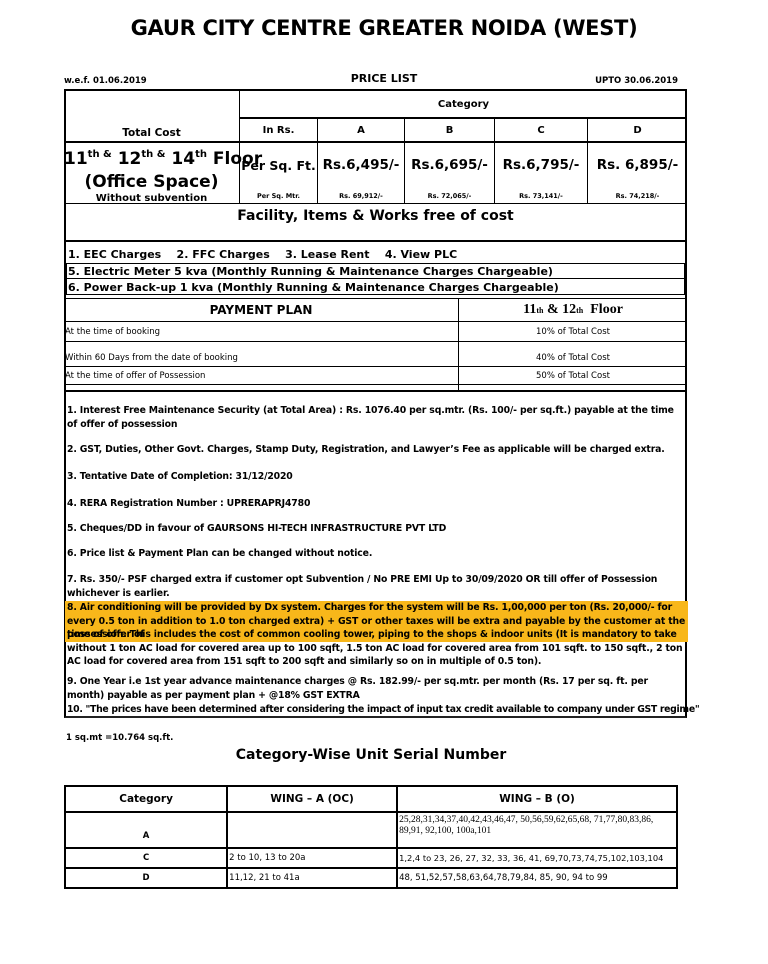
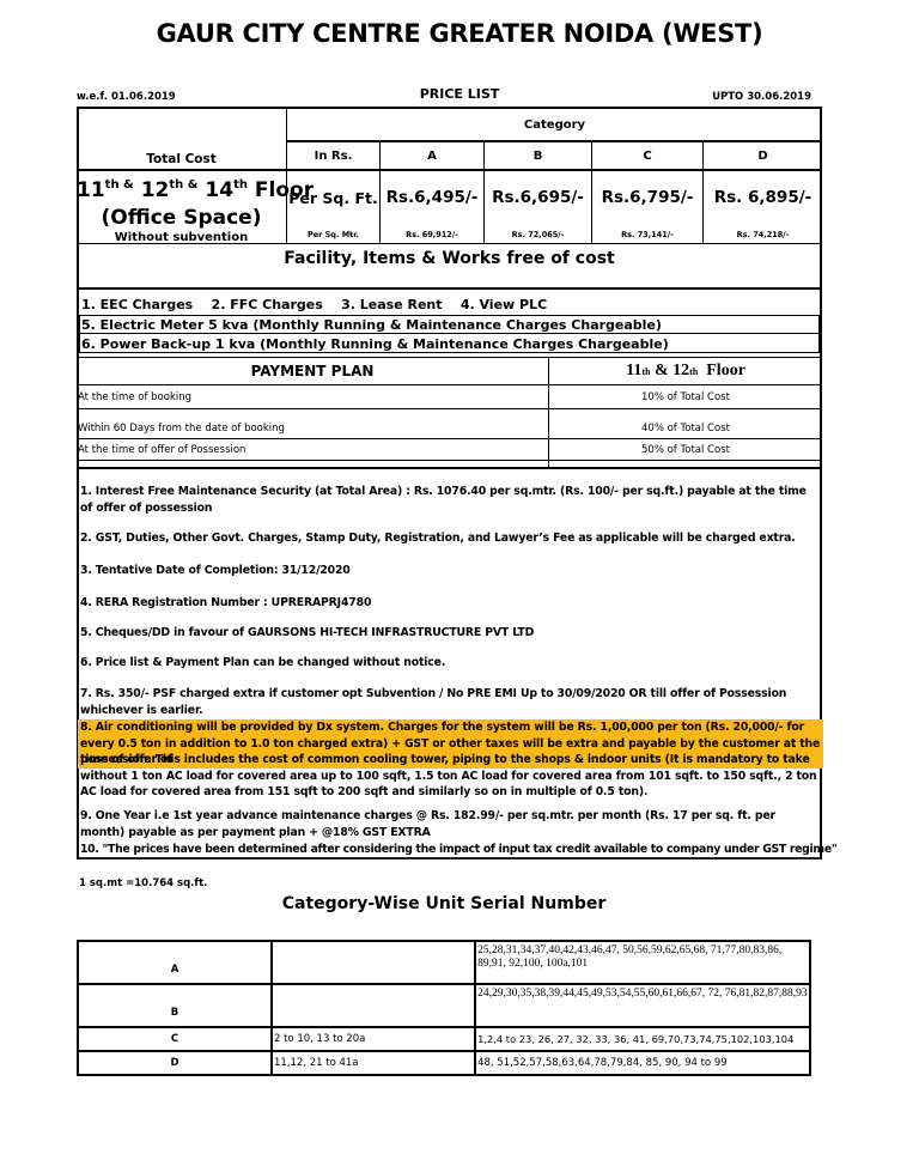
  GAUR CITY CENTRE GREATER NOIDA (WEST)
  w.e.f. 01.06.2019
  PRICE LIST
  UPTO 30.06.2019
  Category
  Total Cost
  In Rs.
  A
  B
  C
  D
  11th & 12th & 14th Floor
  (Office Space)
  Without subvention
  Per Sq. Ft.
  Per Sq. Mtr.
  Rs.6,495/-
  Rs. 69,912/-
  Rs.6,695/-
  Rs. 72,065/-
  Rs.6,795/-
  Rs. 73,141/-
  Rs. 6,895/-
  Rs. 74,218/-
  Facility, Items & Works free of cost
  1. EEC Charges 2. FFC Charges 3. Lease Rent 4. View PLC
  5. Electric Meter 5 kva (Monthly Running & Maintenance Charges Chargeable)
  6. Power Back-up 1 kva (Monthly Running & Maintenance Charges Chargeable)
  PAYMENT PLAN
  11
  th
  &
  12
  th
  Floor
  At the time of booking
  10% of Total Cost
  Within 60 Days from the date of booking
  40% of Total Cost
  At the time of offer of Possession
  50% of Total Cost
  1. Interest Free Maintenance Security (at Total Area) : Rs. 1076.40 per sq.mtr. (Rs. 100/- per sq.ft.) payable at the time of offer of possession
  2. GST, Duties, Other Govt. Charges, Stamp Duty, Registration, and Lawyer’s Fee as applicable will be charged extra.
  3. Tentative Date of Completion: 31/12/2020
  4. RERA Registration Number : UPRERAPRJ4780
  5. Cheques/DD in favour of GAURSONS HI-TECH INFRASTRUCTURE PVT LTD
  6. Price list & Payment Plan can be changed without notice.
  7. Rs. 350/- PSF charged extra if customer opt Subvention / No PRE EMI Up to 30/09/2020 OR till offer of Possession whichever is earlier.
  8. Air conditioning will be provided by Dx system. Charges for the system will be Rs. 1,00,000 per ton (Rs. 20,000/- for every 0.5 ton in addition to 1.0 ton charged extra) + GST or other taxes will be extra and payable by the customer at the time of offer of
  possession. This includes the cost of common cooling tower, piping to the shops & indoor units (It is mandatory to take without 1 ton AC load for covered area up to 100 sqft, 1.5 ton AC load for covered area from 101 sqft. to 150 sqft., 2 ton AC load for covered area from 151 sqft to 200 sqft and similarly so on in multiple of 0.5 ton).
  9. One Year i.e 1st year advance maintenance charges @ Rs. 182.99/- per sq.mtr. per month (Rs. 17 per sq. ft. per month) payable as per payment plan + @18% GST EXTRA
  10. "The prices have been determined after considering the impact of input tax credit available to company under GST regime"
  1 sq.mt =10.764 sq.ft.
  Category-Wise Unit Serial Number
- Category	WING – A (OC)	WING – B (O)
  A		25,28,31,34,37,40,42,43,46,47, 50,56,59,62,65,68, 71,77,80,83,86, 89,91, 92,100, 100a,101
+ B		24,29,30,35,38,39,44,45,49,53,54,55,60,61,66,67, 72, 76,81,82,87,88,93
  C	2 to 10, 13 to 20a	1,2,4 to 23, 26, 27, 32, 33, 36, 41, 69,70,73,74,75,102,103,104
  D	11,12, 21 to 41a	48, 51,52,57,58,63,64,78,79,84, 85, 90, 94 to 99
